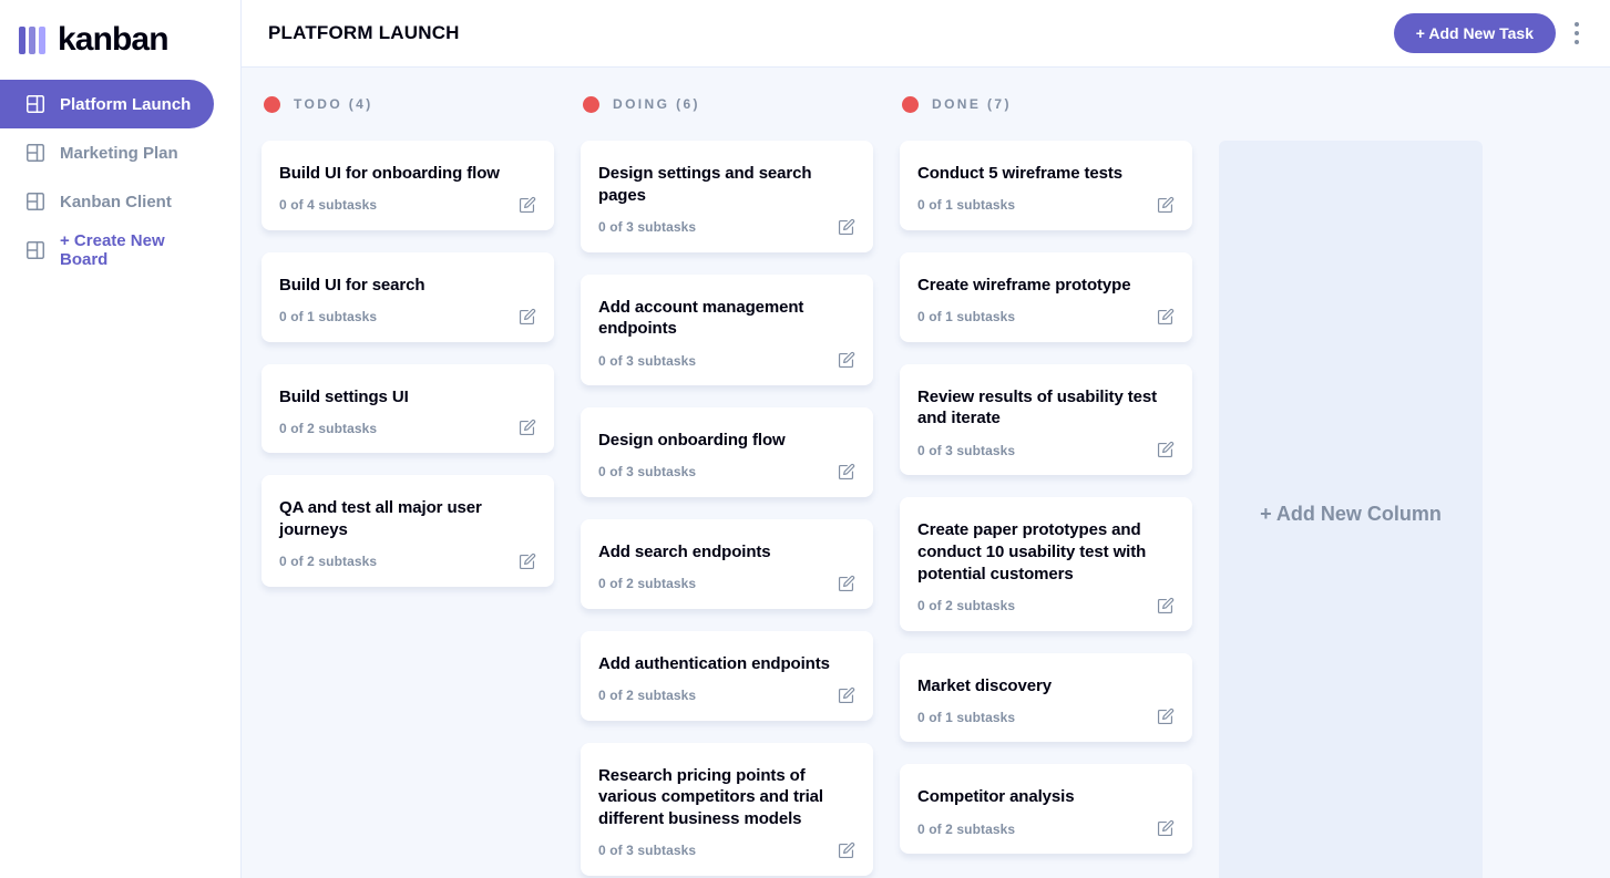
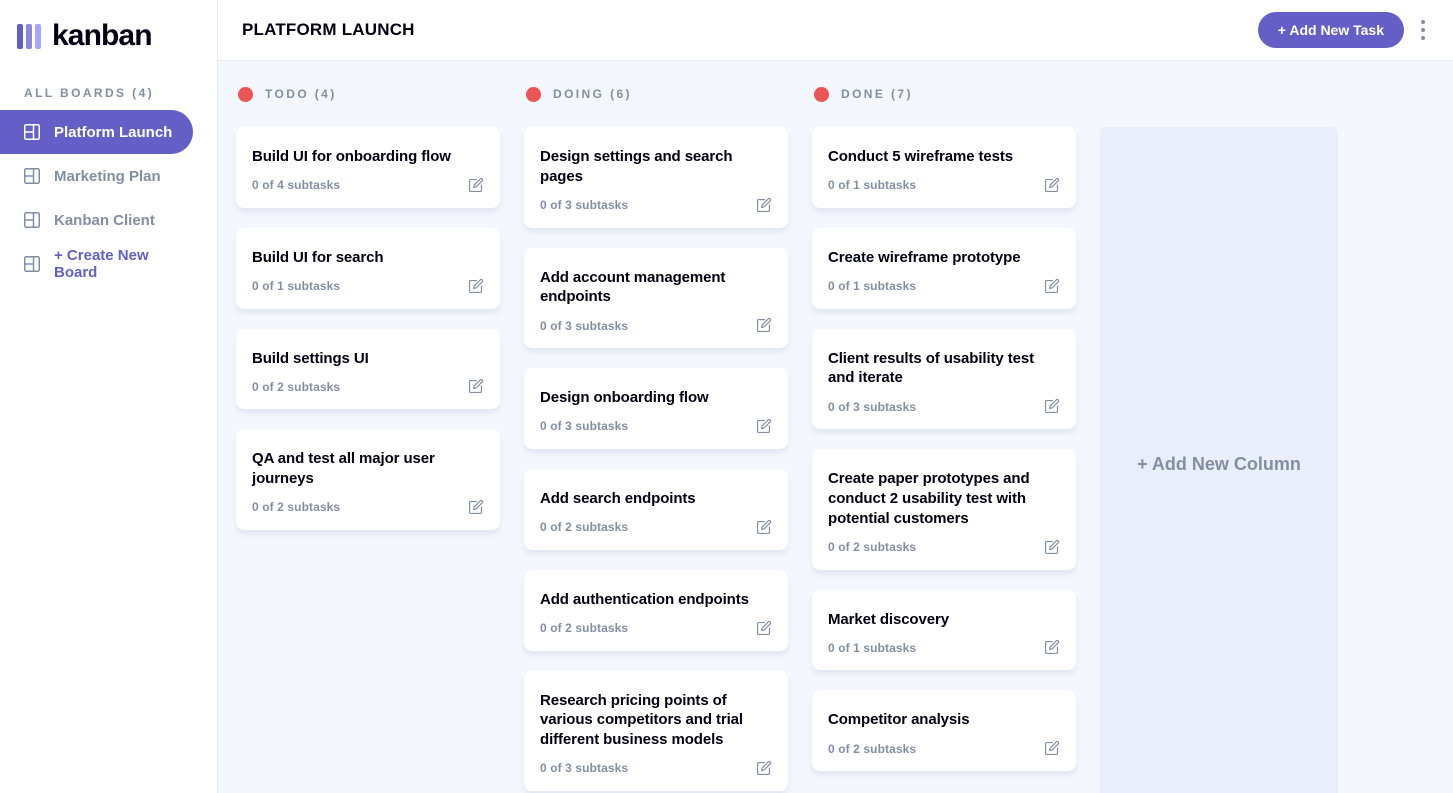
  kanban
+ ALL BOARDS (4)
  Platform Launch
  Marketing Plan
  Kanban Client
  + Create New Board
  PLATFORM LAUNCH
  + Add New Task
  TODO (4)
  Build UI for onboarding flow
  0 of 4 subtasks
  Build UI for search
  0 of 1 subtasks
  Build settings UI
  0 of 2 subtasks
  QA and test all major user journeys
  0 of 2 subtasks
  DOING (6)
  Design settings and search pages
  0 of 3 subtasks
  Add account management endpoints
  0 of 3 subtasks
  Design onboarding flow
  0 of 3 subtasks
  Add search endpoints
  0 of 2 subtasks
  Add authentication endpoints
  0 of 2 subtasks
  Research pricing points of various competitors and trial different business models
  0 of 3 subtasks
  DONE (7)
  Conduct 5 wireframe tests
  0 of 1 subtasks
  Create wireframe prototype
  0 of 1 subtasks
- Review results of usability test and iterate
+ Client results of usability test and iterate
  0 of 3 subtasks
- Create paper prototypes and conduct 10 usability test with potential customers
+ Create paper prototypes and conduct 2 usability test with potential customers
  0 of 2 subtasks
  Market discovery
  0 of 1 subtasks
  Competitor analysis
  0 of 2 subtasks
  + Add New Column
